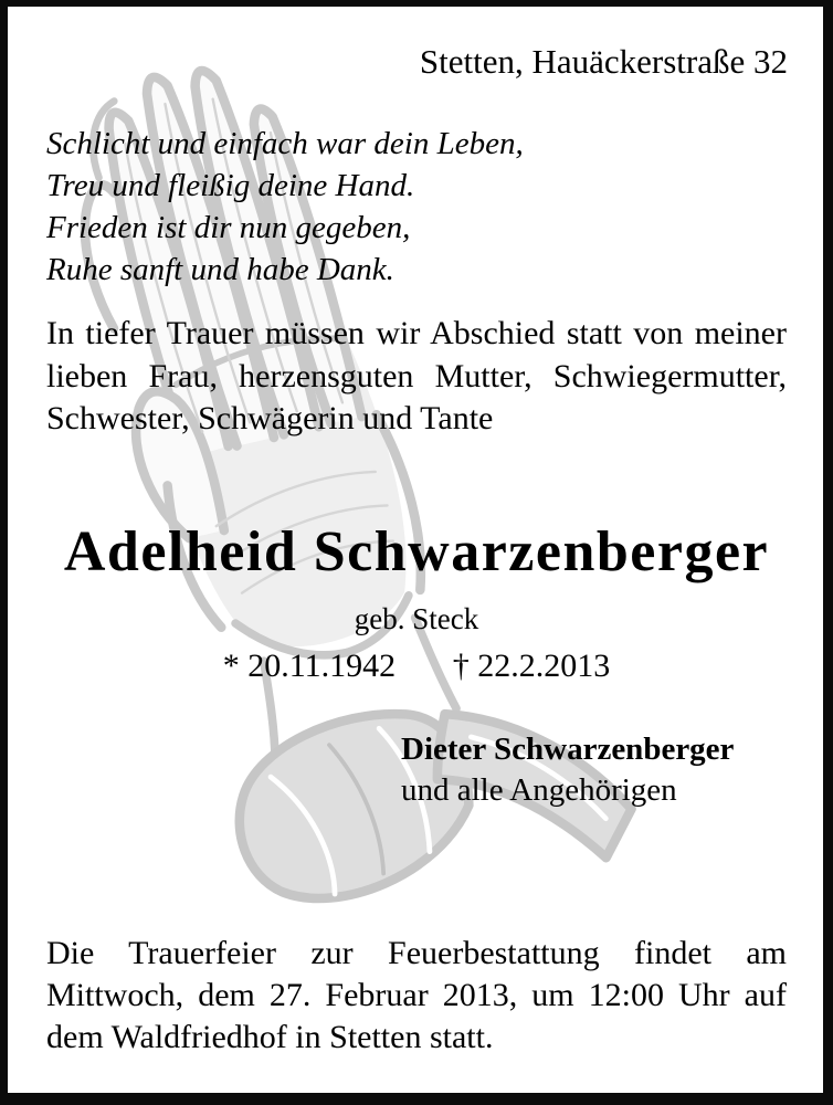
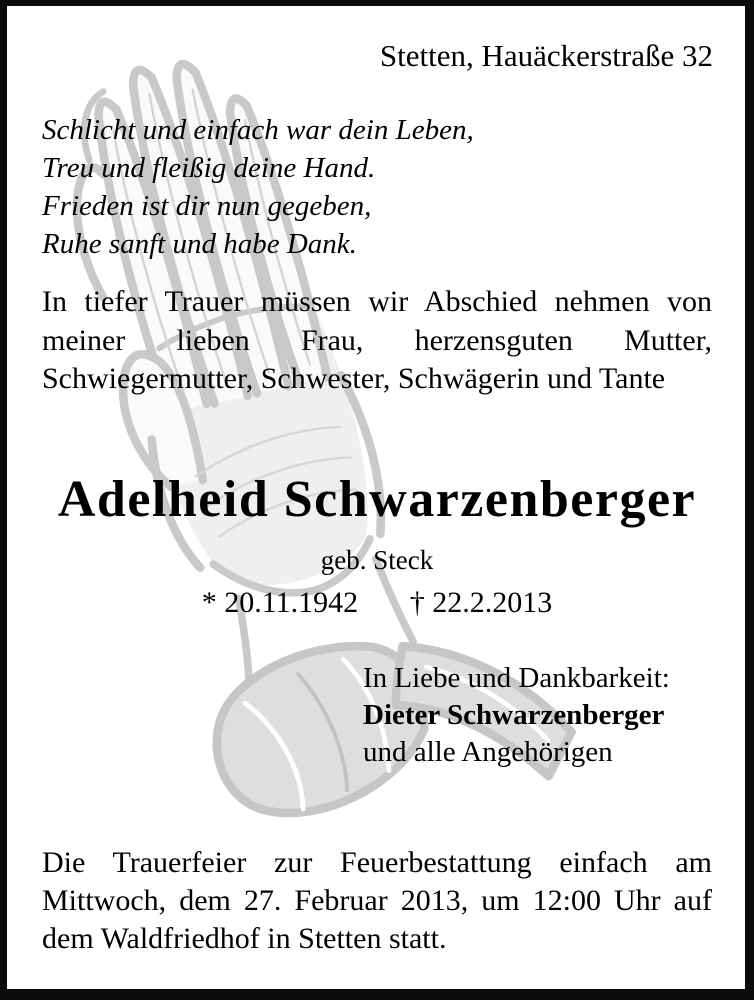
  Stetten, Hauäckerstraße 32
  Schlicht und einfach war dein Leben,
  Treu und fleißig deine Hand.
  Frieden ist dir nun gegeben,
  Ruhe sanft und habe Dank.
- In tiefer Trauer müssen wir Abschied statt von meiner lieben Frau, herzensguten Mutter, Schwiegermutter, Schwester, Schwägerin und Tante
+ In tiefer Trauer müssen wir Abschied nehmen von meiner lieben Frau, herzensguten Mutter, Schwiegermutter, Schwester, Schwägerin und Tante
  Adelheid Schwarzenberger
  geb. Steck
  * 20.11.1942 † 22.2.2013
+ In Liebe und Dankbarkeit:
  Dieter Schwarzenberger
  und alle Angehörigen
- Die Trauerfeier zur Feuerbestattung findet am Mittwoch, dem 27. Februar 2013, um 12:00 Uhr auf dem Waldfriedhof in Stetten statt.
+ Die Trauerfeier zur Feuerbestattung einfach am Mittwoch, dem 27. Februar 2013, um 12:00 Uhr auf dem Waldfriedhof in Stetten statt.
